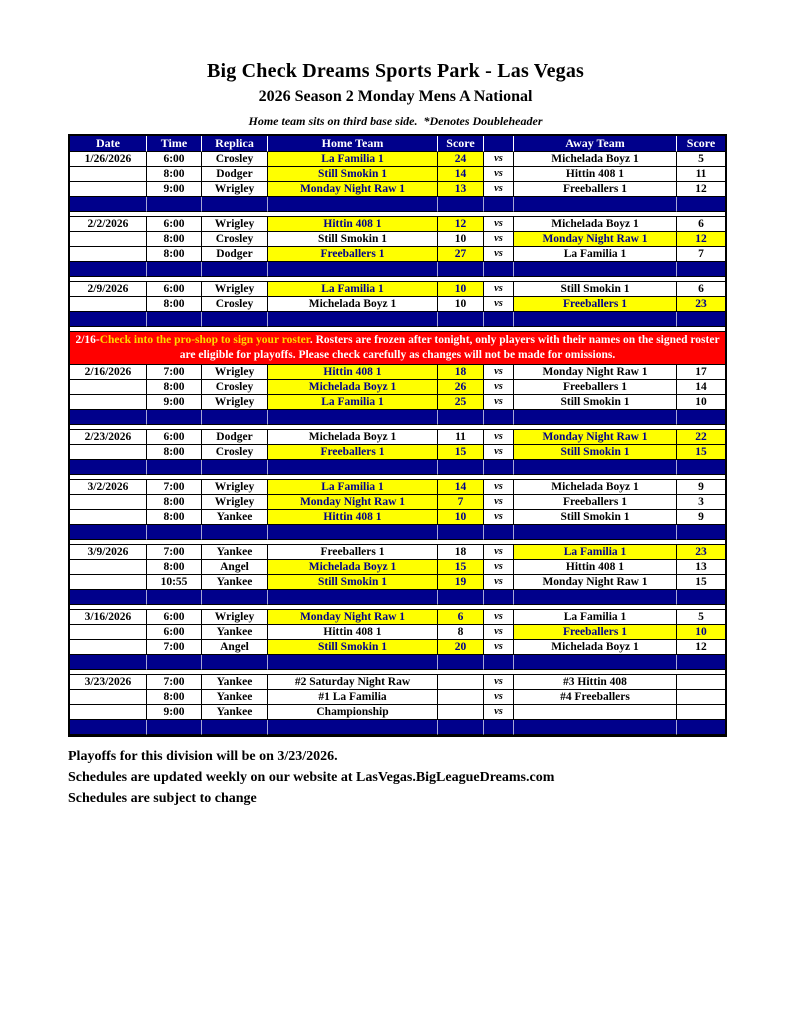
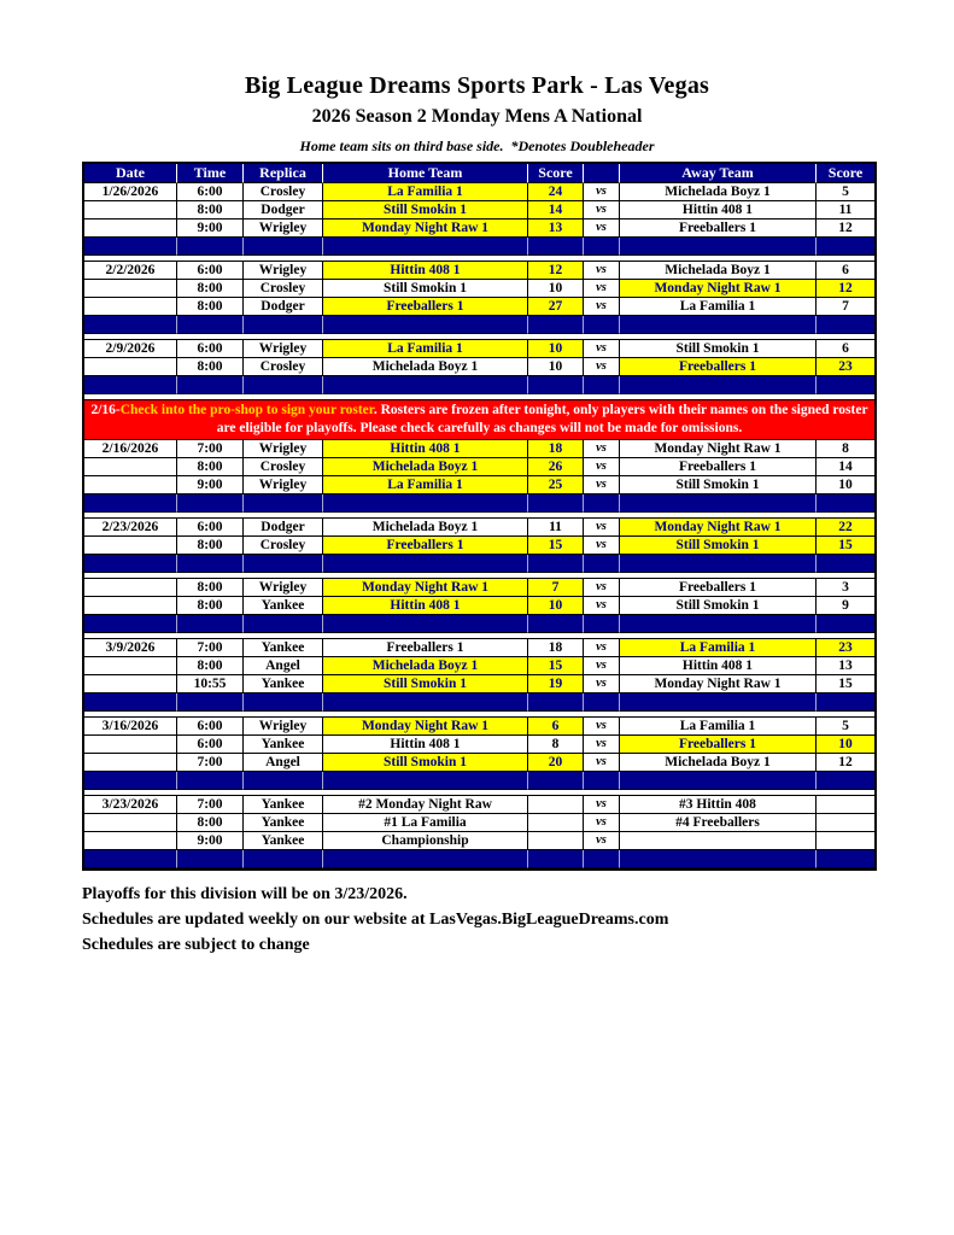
- Big Check Dreams Sports Park - Las Vegas
+ Big League Dreams Sports Park - Las Vegas
  2026 Season 2 Monday Mens A National
  Home team sits on third base side. *Denotes Doubleheader
  Date	Time	Replica	Home Team	Score		Away Team	Score
  1/26/2026	6:00	Crosley	La Familia 1	24	vs	Michelada Boyz 1	5
  	8:00	Dodger	Still Smokin 1	14	vs	Hittin 408 1	11
  	9:00	Wrigley	Monday Night Raw 1	13	vs	Freeballers 1	12
  2/2/2026	6:00	Wrigley	Hittin 408 1	12	vs	Michelada Boyz 1	6
  	8:00	Crosley	Still Smokin 1	10	vs	Monday Night Raw 1	12
  	8:00	Dodger	Freeballers 1	27	vs	La Familia 1	7
  2/9/2026	6:00	Wrigley	La Familia 1	10	vs	Still Smokin 1	6
  	8:00	Crosley	Michelada Boyz 1	10	vs	Freeballers 1	23
  2/16-Check into the pro-shop to sign your roster. Rosters are frozen after tonight, only players with their names on the signed roster are eligible for playoffs. Please check carefully as changes will not be made for omissions.
- 2/16/2026	7:00	Wrigley	Hittin 408 1	18	vs	Monday Night Raw 1	17
+ 2/16/2026	7:00	Wrigley	Hittin 408 1	18	vs	Monday Night Raw 1	8
  	8:00	Crosley	Michelada Boyz 1	26	vs	Freeballers 1	14
  	9:00	Wrigley	La Familia 1	25	vs	Still Smokin 1	10
  2/23/2026	6:00	Dodger	Michelada Boyz 1	11	vs	Monday Night Raw 1	22
  	8:00	Crosley	Freeballers 1	15	vs	Still Smokin 1	15
- 3/2/2026	7:00	Wrigley	La Familia 1	14	vs	Michelada Boyz 1	9
  	8:00	Wrigley	Monday Night Raw 1	7	vs	Freeballers 1	3
  	8:00	Yankee	Hittin 408 1	10	vs	Still Smokin 1	9
  3/9/2026	7:00	Yankee	Freeballers 1	18	vs	La Familia 1	23
  	8:00	Angel	Michelada Boyz 1	15	vs	Hittin 408 1	13
  	10:55	Yankee	Still Smokin 1	19	vs	Monday Night Raw 1	15
  3/16/2026	6:00	Wrigley	Monday Night Raw 1	6	vs	La Familia 1	5
  	6:00	Yankee	Hittin 408 1	8	vs	Freeballers 1	10
  	7:00	Angel	Still Smokin 1	20	vs	Michelada Boyz 1	12
- 3/23/2026	7:00	Yankee	#2 Saturday Night Raw		vs	#3 Hittin 408
+ 3/23/2026	7:00	Yankee	#2 Monday Night Raw		vs	#3 Hittin 408
  	8:00	Yankee	#1 La Familia		vs	#4 Freeballers
  	9:00	Yankee	Championship		vs
  Playoffs for this division will be on 3/23/2026.
  Schedules are updated weekly on our website at LasVegas.BigLeagueDreams.com
  Schedules are subject to change
